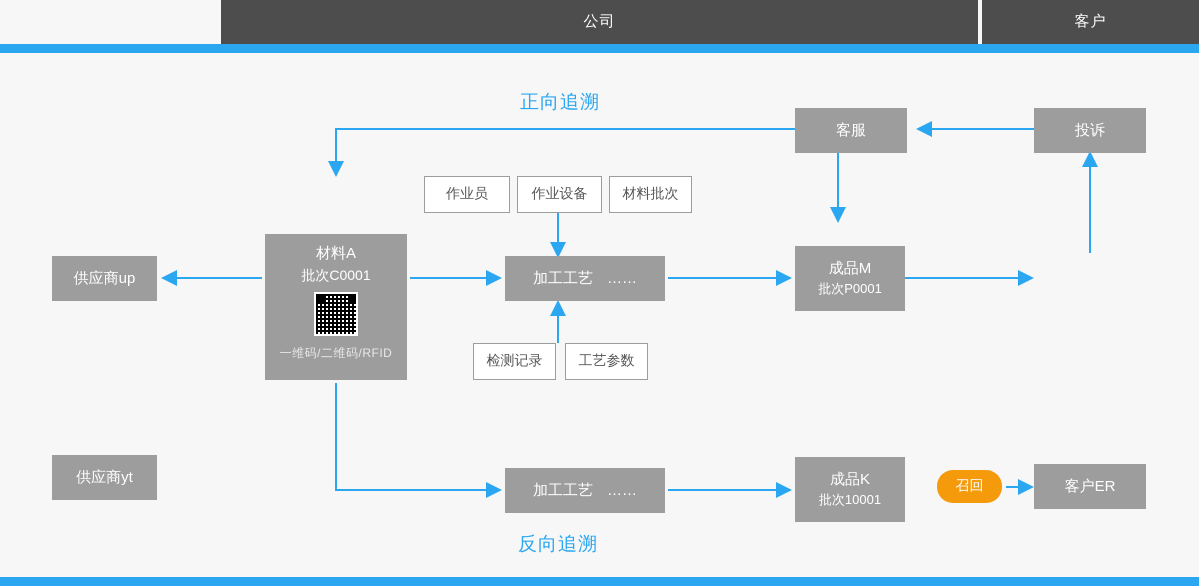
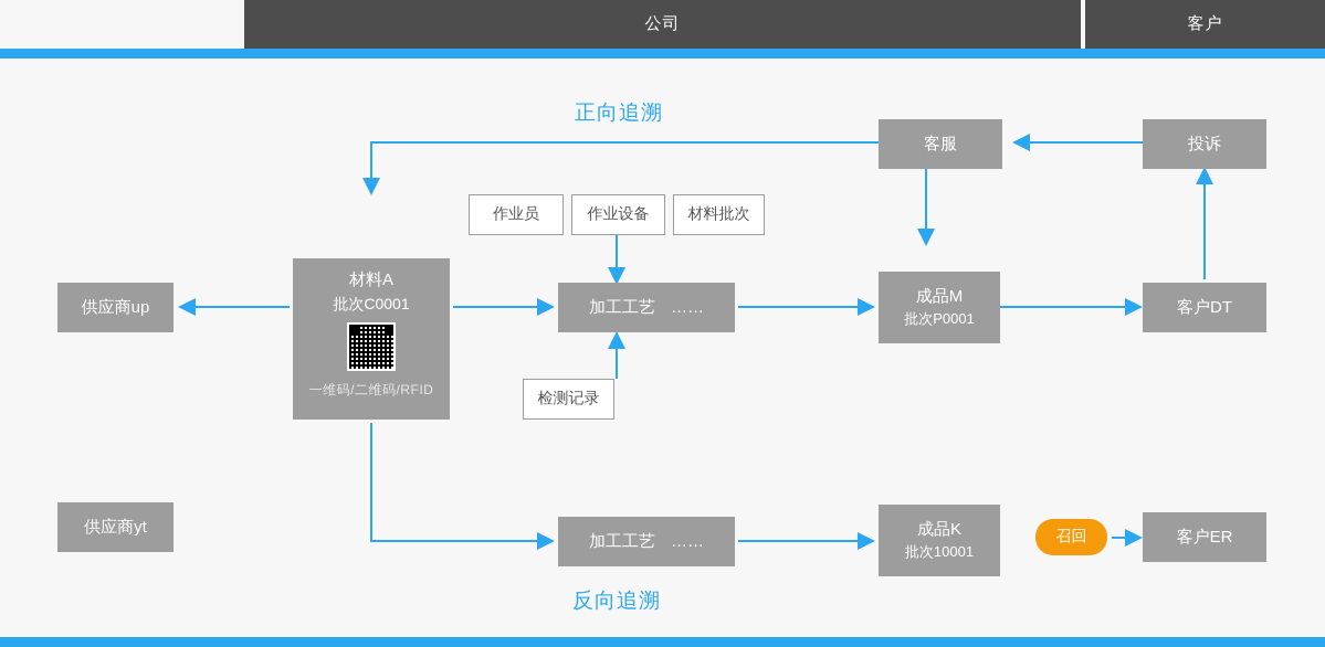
  公司
  客户
  正向追溯
  反向追溯
  客服
  投诉
  作业员
  作业设备
  材料批次
  检测记录
- 工艺参数
  供应商up
  材料A
  批次C0001
  一维码/二维码/RFID
  加工工艺
  ……
  成品M
  批次P0001
+ 客户DT
  供应商yt
  加工工艺
  ……
  成品K
  批次10001
  召回
  客户ER
